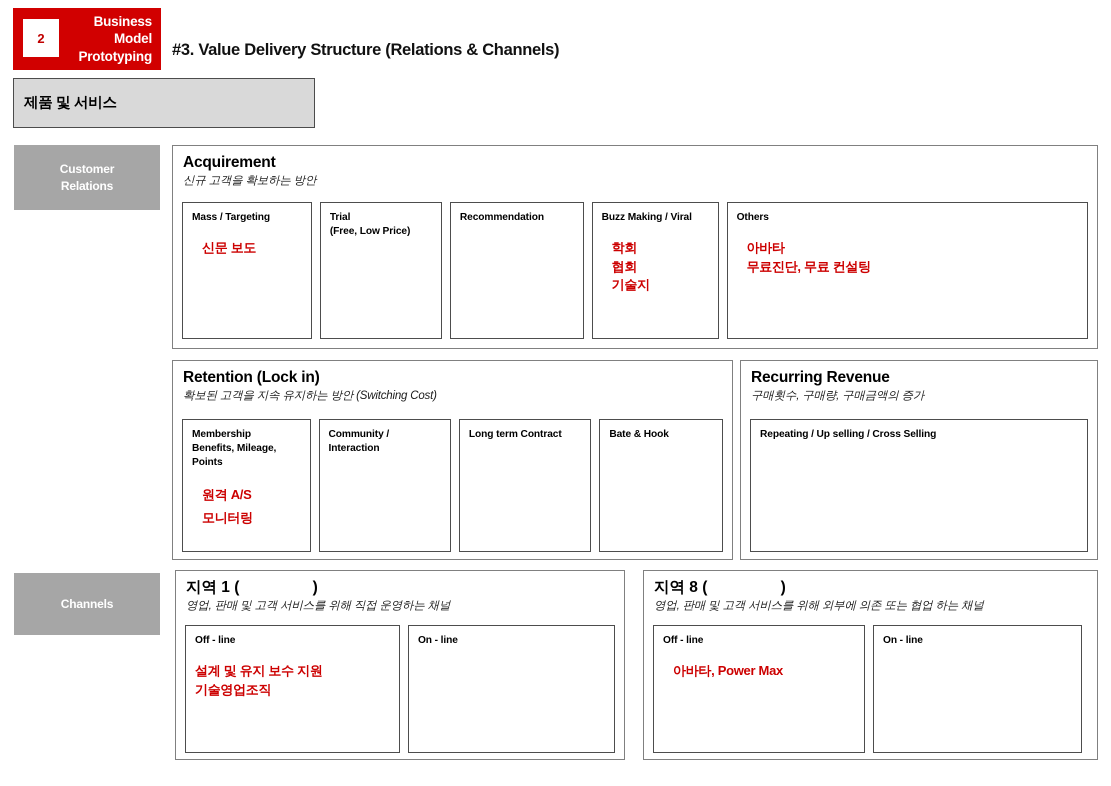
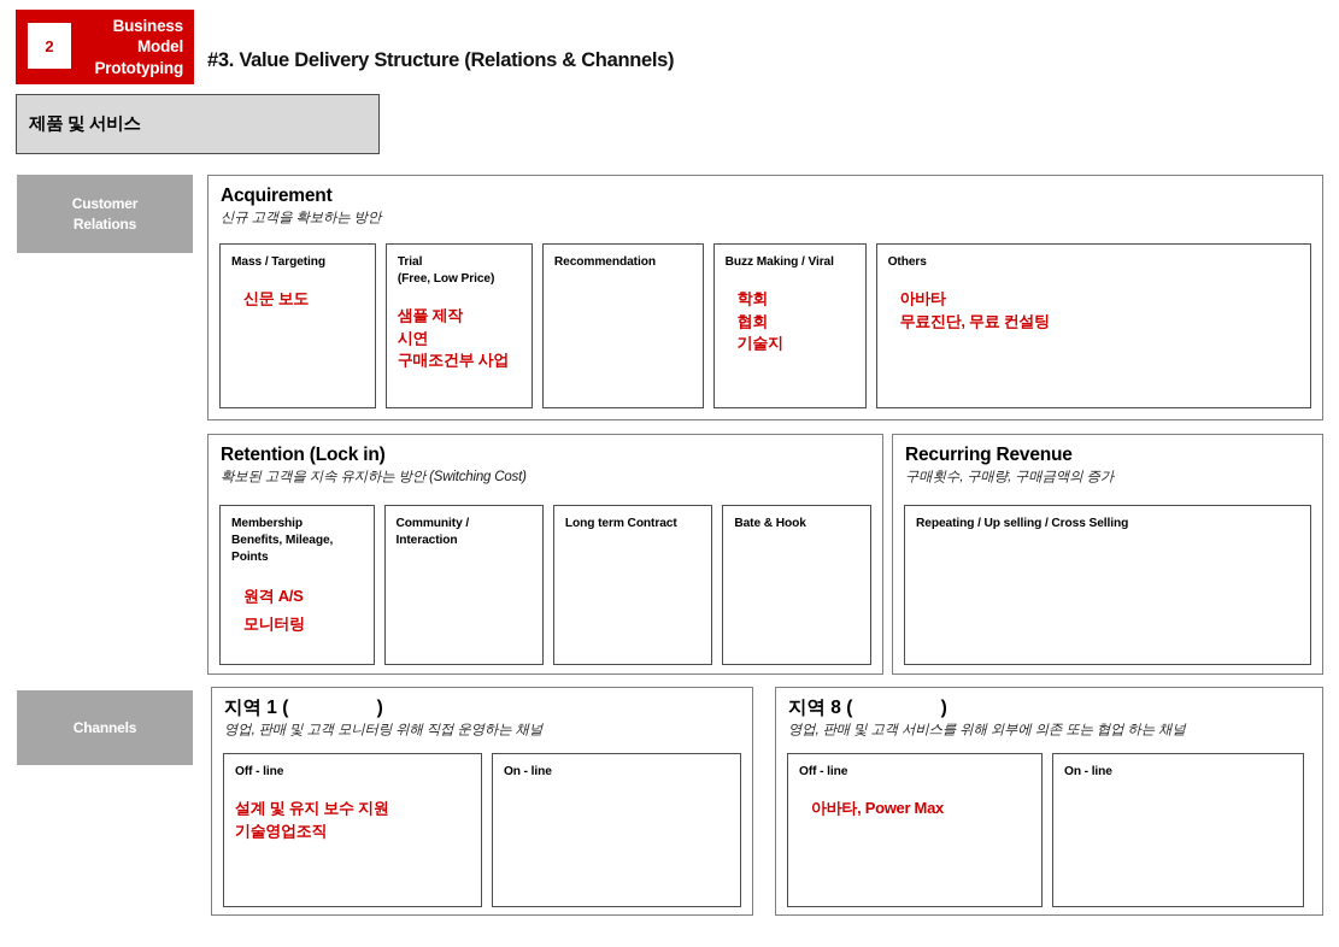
  2
  Business
  Model
  Prototyping
  #3. Value Delivery Structure (Relations & Channels)
  제품 및 서비스
  Customer
  Relations
  Channels
  Acquirement
  신규 고객을 확보하는 방안
  Mass / Targeting
  신문 보도
  Trial
  (Free, Low Price)
+ 샘플 제작
+ 시연
+ 구매조건부 사업
  Recommendation
  Buzz Making / Viral
  학회
  협회
  기술지
  Others
  아바타
  무료진단, 무료 컨설팅
  Retention (Lock in)
  확보된 고객을 지속 유지하는 방안 (Switching Cost)
  Membership
  Benefits, Mileage,
  Points
  원격 A/S
  모니터링
  Community /
  Interaction
  Long term Contract
  Bate & Hook
  Recurring Revenue
  구매횟수, 구매량, 구매금액의 증가
  Repeating / Up selling / Cross Selling
  지역 1 ( )
- 영업, 판매 및 고객 서비스를 위해 직접 운영하는 채널
+ 영업, 판매 및 고객 모니터링 위해 직접 운영하는 채널
  Off - line
  설계 및 유지 보수 지원
  기술영업조직
  On - line
  지역 8 ( )
  영업, 판매 및 고객 서비스를 위해 외부에 의존 또는 협업 하는 채널
  Off - line
  아바타, Power Max
  On - line
